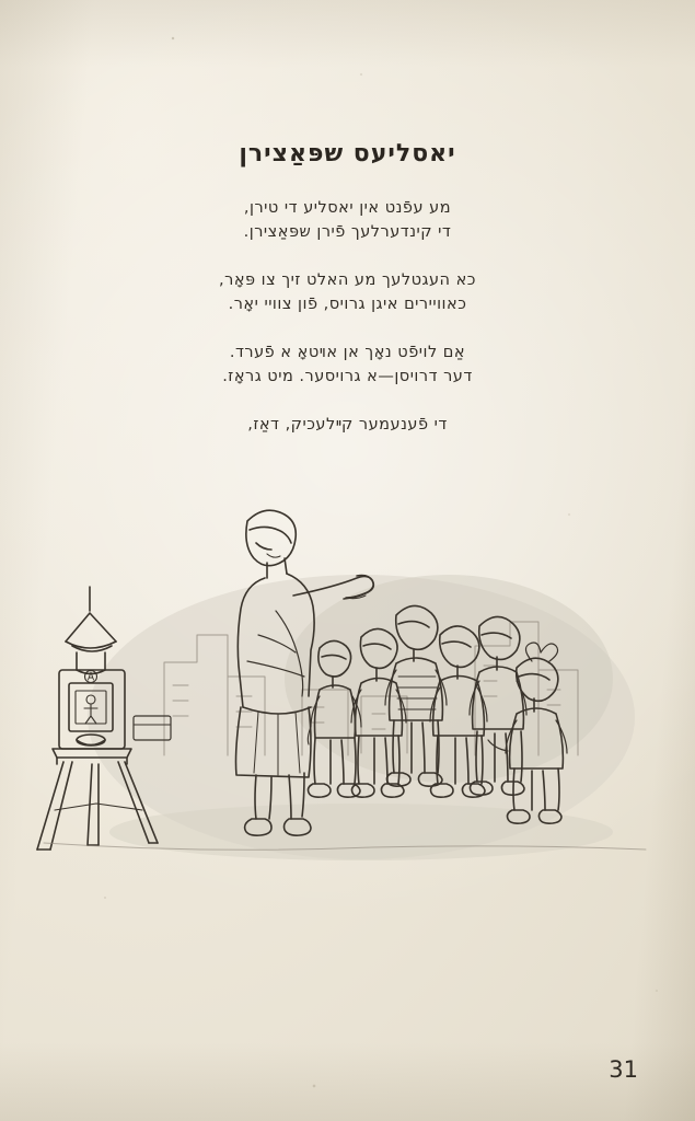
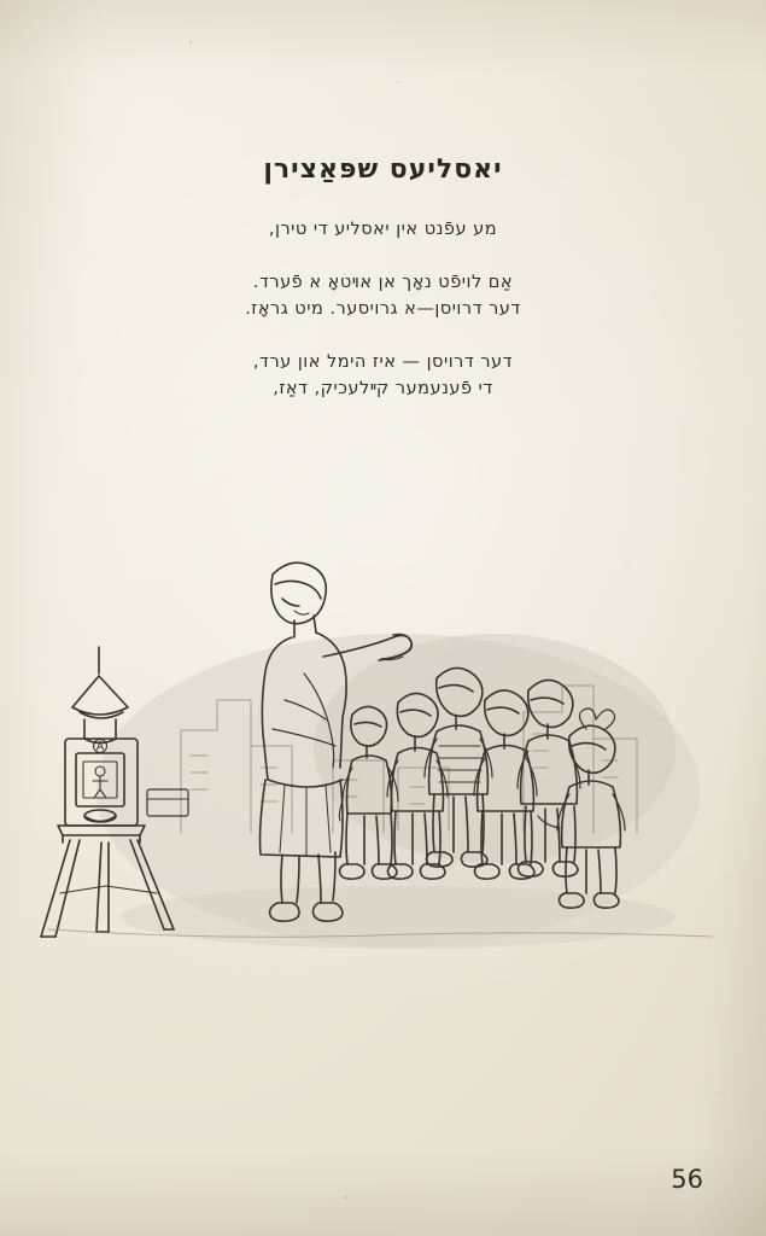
  יאסליעס שפּאַצירן
  מע עפֿנט אין יאסליע די טירן,
- די קינדערלעך פֿירן שפּאַצירן.
- כא העגטלעך מע האלט זיך צו פּאָר,
- כאוויירים איגן גרויס, פֿון צוויי יאָר.
  אַם לויפֿט נאָך אן אױטאָ א פֿערד.
  דער דרויסן—א גרויסער. מיט גראָז.
+ דער דרויסן — איז הימל און ערד,
  די פֿענעמער קײלעכיק, דאַז,
- 31
+ 56
